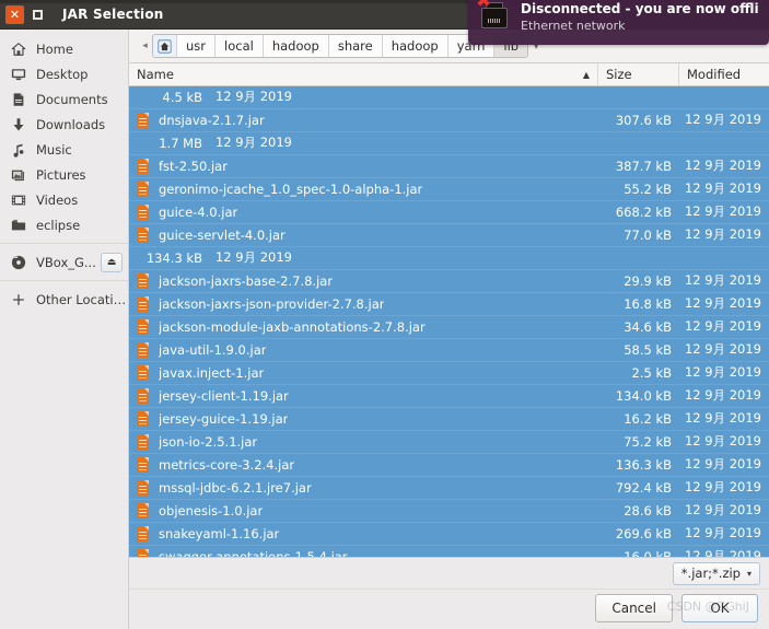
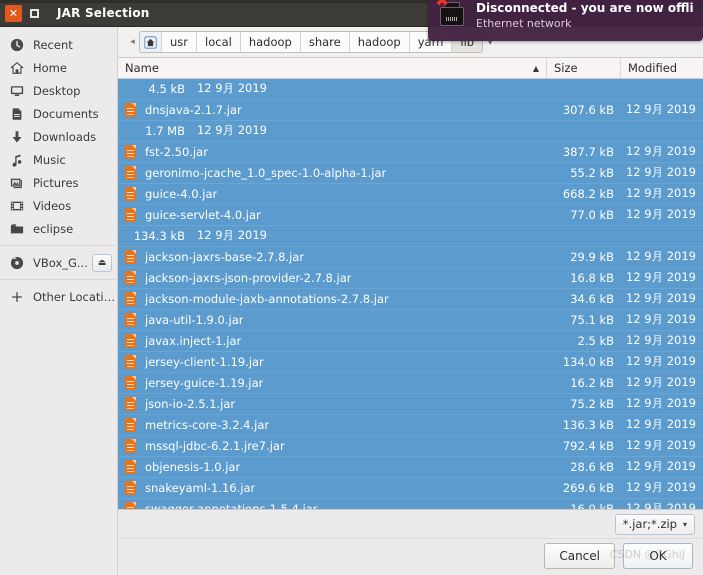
  ✕
  JAR Selection
  ✖
  Disconnected - you are now offli
  Ethernet network
+ Recent
  Home
  Desktop
  Documents
  Downloads
  Music
  Pictures
  Videos
  eclipse
  VBox_G...
  ⏏
  Other Location
  ◂
  usr
  local
  hadoop
  share
  hadoop
  yarn
  lib
  ▾
  Name
  ▲
  Size
  Modified
  4.5 kB
  12 9月 2019
  dnsjava-2.1.7.jar
  307.6 kB
  12 9月 2019
  1.7 MB
  12 9月 2019
  fst-2.50.jar
  387.7 kB
  12 9月 2019
  geronimo-jcache_1.0_spec-1.0-alpha-1.jar
  55.2 kB
  12 9月 2019
  guice-4.0.jar
  668.2 kB
  12 9月 2019
  guice-servlet-4.0.jar
  77.0 kB
  12 9月 2019
  134.3 kB
  12 9月 2019
  jackson-jaxrs-base-2.7.8.jar
  29.9 kB
  12 9月 2019
  jackson-jaxrs-json-provider-2.7.8.jar
  16.8 kB
  12 9月 2019
  jackson-module-jaxb-annotations-2.7.8.jar
  34.6 kB
  12 9月 2019
  java-util-1.9.0.jar
- 58.5 kB
+ 75.1 kB
  12 9月 2019
  javax.inject-1.jar
  2.5 kB
  12 9月 2019
  jersey-client-1.19.jar
  134.0 kB
  12 9月 2019
  jersey-guice-1.19.jar
  16.2 kB
  12 9月 2019
  json-io-2.5.1.jar
  75.2 kB
  12 9月 2019
  metrics-core-3.2.4.jar
  136.3 kB
  12 9月 2019
  mssql-jdbc-6.2.1.jre7.jar
  792.4 kB
  12 9月 2019
  objenesis-1.0.jar
  28.6 kB
  12 9月 2019
  snakeyaml-1.16.jar
  269.6 kB
  12 9月 2019
  12 9月 2019
  *.jar;*.zip
  ▾
  Cancel
  OK
  CSDN @ZGhiJ
